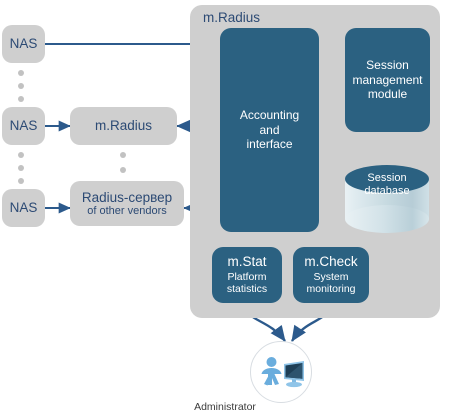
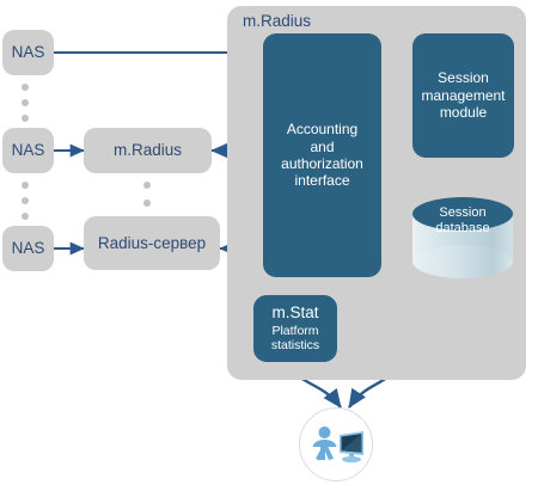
  m.Radius
  NAS
  NAS
  NAS
  m.Radius
  Radius-сервер
- of other vendors
  Accounting
  and
+ authorization
  interface
  Session
  management
  module
  Session
  database
  m.Stat
  Platform
  statistics
- m.Check
- System
- monitoring
- Administrator
